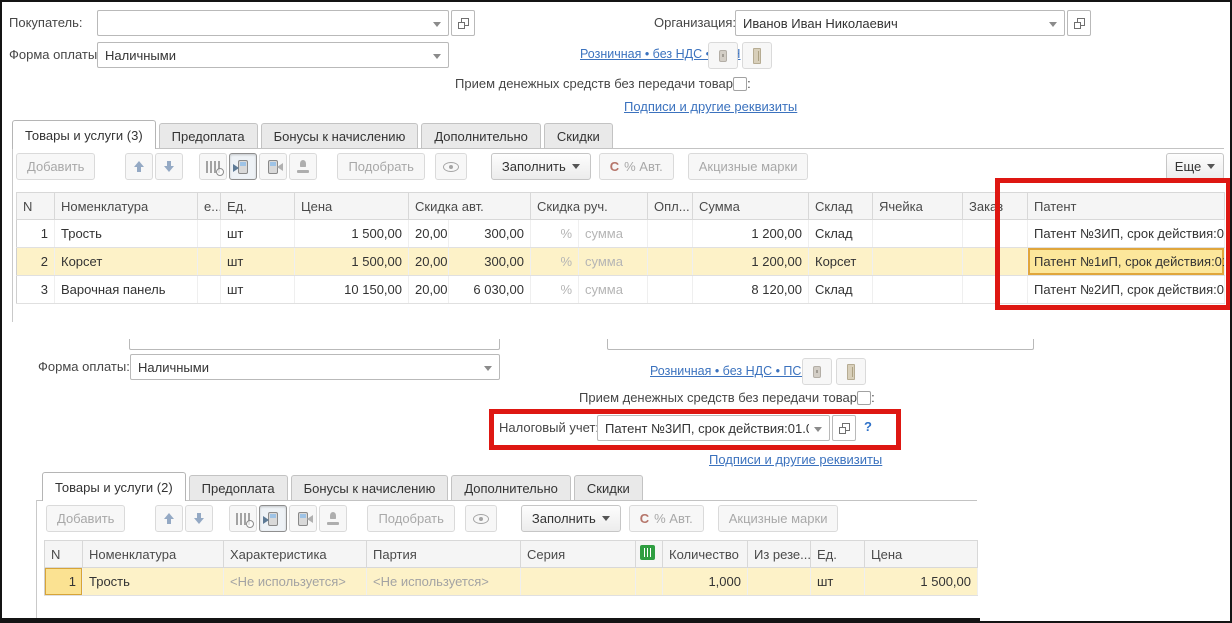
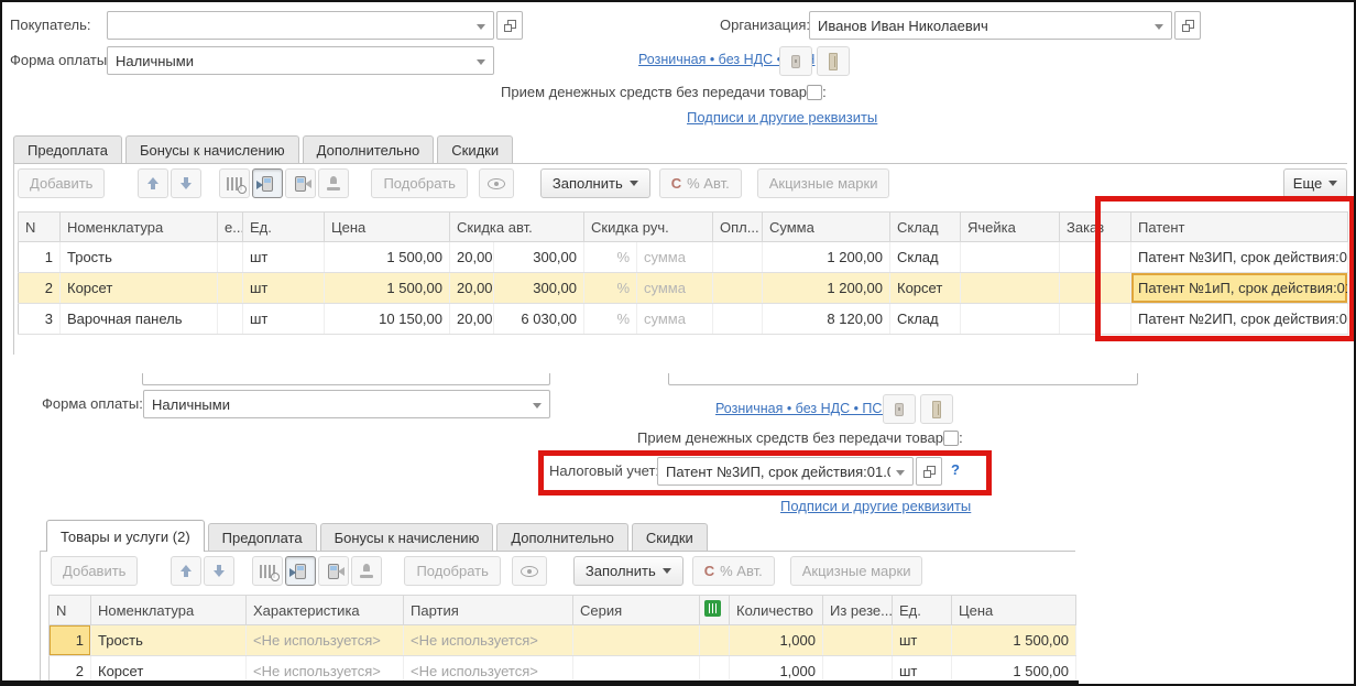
  Покупатель:
  Организация
  Иванов Иван Николаевич
  Форма оплаты
  Наличными
  Розничная • без НДС
  Прием денежных средств без передачи товар:
  Подписи и другие реквизиты
- Товары и услуги (3)
  Предоплата
  Бонусы к начислению
  Дополнительно
  Скидки
  Добавить
  Подобрать
  Заполнить
  C
  % Авт.
  Акцизные марки
  Еще
  N	Номенклатура	е..	Ед.	Цена	Скидка авт.	Скидка руч.	Опл...	Сумма	Склад	Ячейка	Заказ	Патент
  1	Трость		шт	1 500,00	20,00	300,00	%	сумма		1 200,00	Склад			Патент №3ИП, срок действия:0
  2	Корсет		шт	1 500,00	20,00	300,00	%	сумма		1 200,00	Корсет			Патент №1иП, срок действия:0
  3	Варочная панель		шт	10 150,00	20,00	6 030,00	%	сумма		8 120,00	Склад			Патент №2ИП, срок действия:0
  Форма оплаты:
  Наличными
  Розничная • без НДС • ПС
  Прием денежных средств без передачи товар:
  Налоговый учет
  Патент №3ИП, срок действия:01.
  ?
  Подписи и другие реквизиты
  Товары и услуги (2)
  Предоплата
  Бонусы к начислению
  Дополнительно
  Скидки
  Добавить
  Подобрать
  Заполнить
  C
  % Авт.
  Акцизные марки
  N	Номенклатура	Характеристика	Партия	Серия		Количество	Из резе...	Ед.	Цена
  1	Трость	<Не используется>	<Не используется>			1,000		шт	1 500,00
+ 2	Корсет	<Не используется>	<Не используется>			1,000		шт	1 500,00
